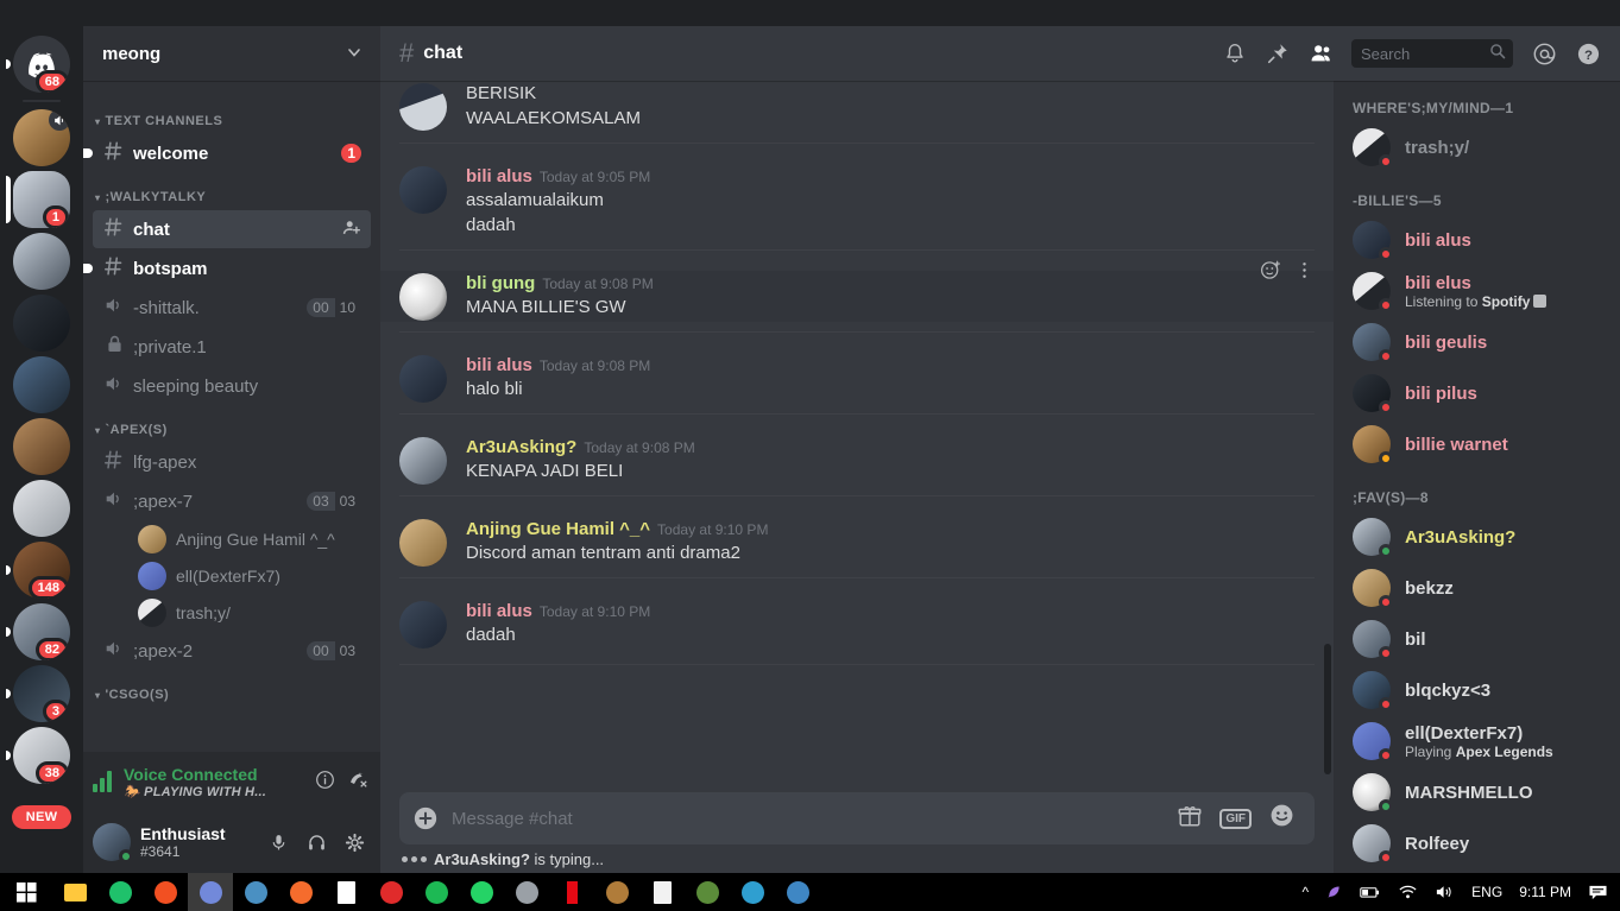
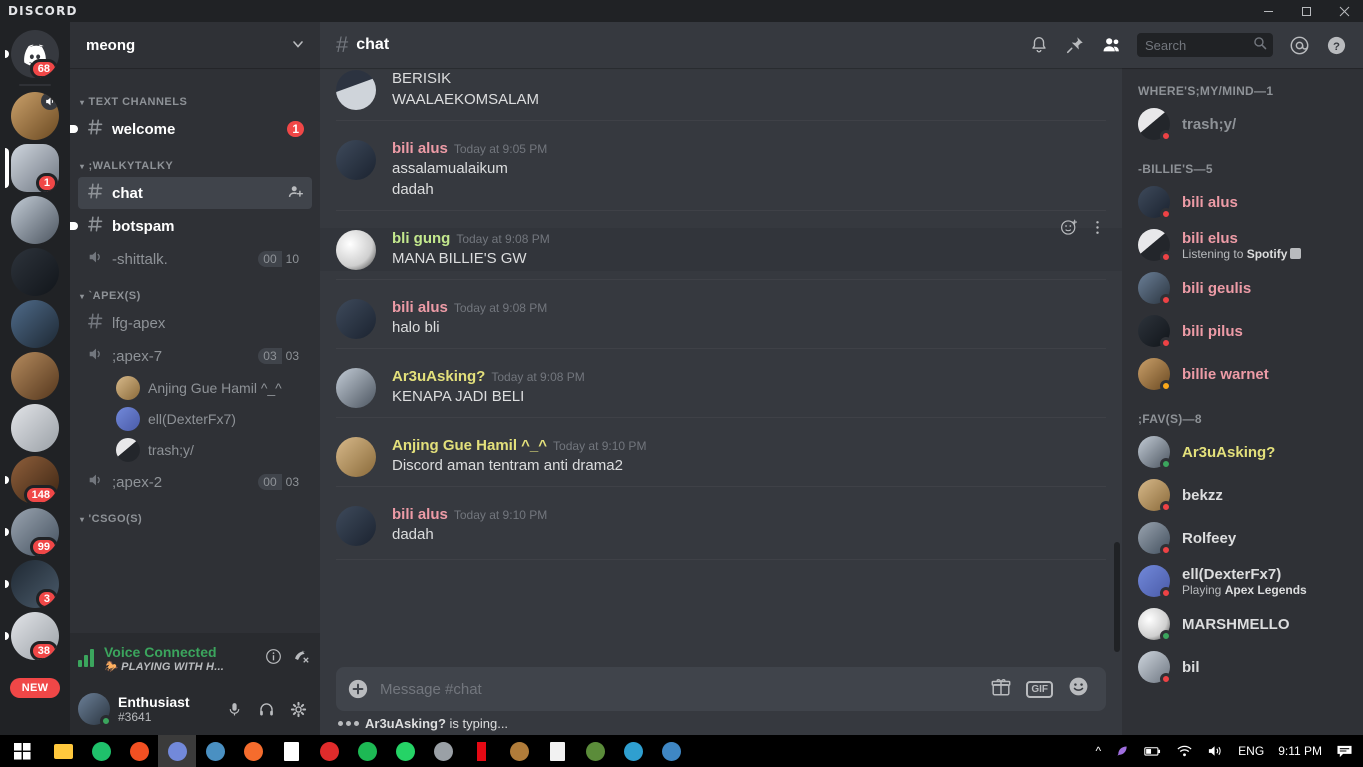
+ DISCORD
  68
  1
  148
- 82
+ 99
  3
  38
  NEW
  meong
  ▾
  TEXT CHANNELS
  welcome
  1
  ▾
  ;WALKYTALKY
  chat
  botspam
  -shittalk.
  00
  10
- ;private.1
- sleeping beauty
  ▾
  `APEX(S)
  lfg-apex
  ;apex-7
  03
  03
  Anjing Gue Hamil ^_^
  ell(DexterFx7)
  trash;y/
  ;apex-2
  00
  03
  ▾
  'CSGO(S)
  Voice Connected
  🐎 PLAYING WITH H...
  Enthusiast
  #3641
  #
  chat
  Search
  ?
  BERISIK
  WAALAEKOMSALAM
  bili alus
  Today at 9:05 PM
  assalamualaikum
  dadah
  bli gung
  Today at 9:08 PM
  MANA BILLIE'S GW
  bili alus
  Today at 9:08 PM
  halo bli
  Ar3uAsking?
  Today at 9:08 PM
  KENAPA JADI BELI
  Anjing Gue Hamil ^_^
  Today at 9:10 PM
  Discord aman tentram anti drama2
  bili alus
  Today at 9:10 PM
  dadah
  Message #chat
  GIF
  Ar3uAsking? is typing...
  WHERE'S;MY/MIND—1
  trash;y/
  -BILLIE'S—5
  bili alus
  bili elus
  Listening to Spotify
  bili geulis
  bili pilus
  billie warnet
  ;FAV(S)—8
  Ar3uAsking?
  bekzz
- bil
+ Rolfeey
- blqckyz<3
  ell(DexterFx7)
  Playing Apex Legends
  MARSHMELLO
- Rolfeey
+ bil
  ^
  ENG
  9:11 PM
